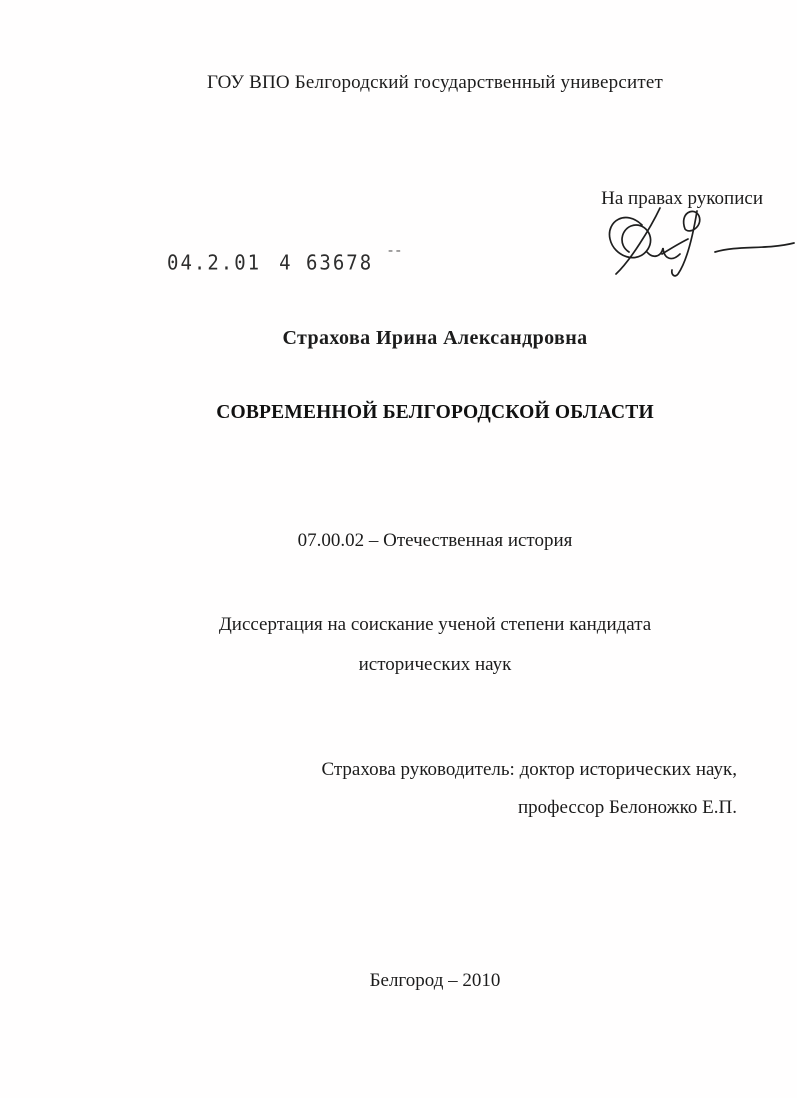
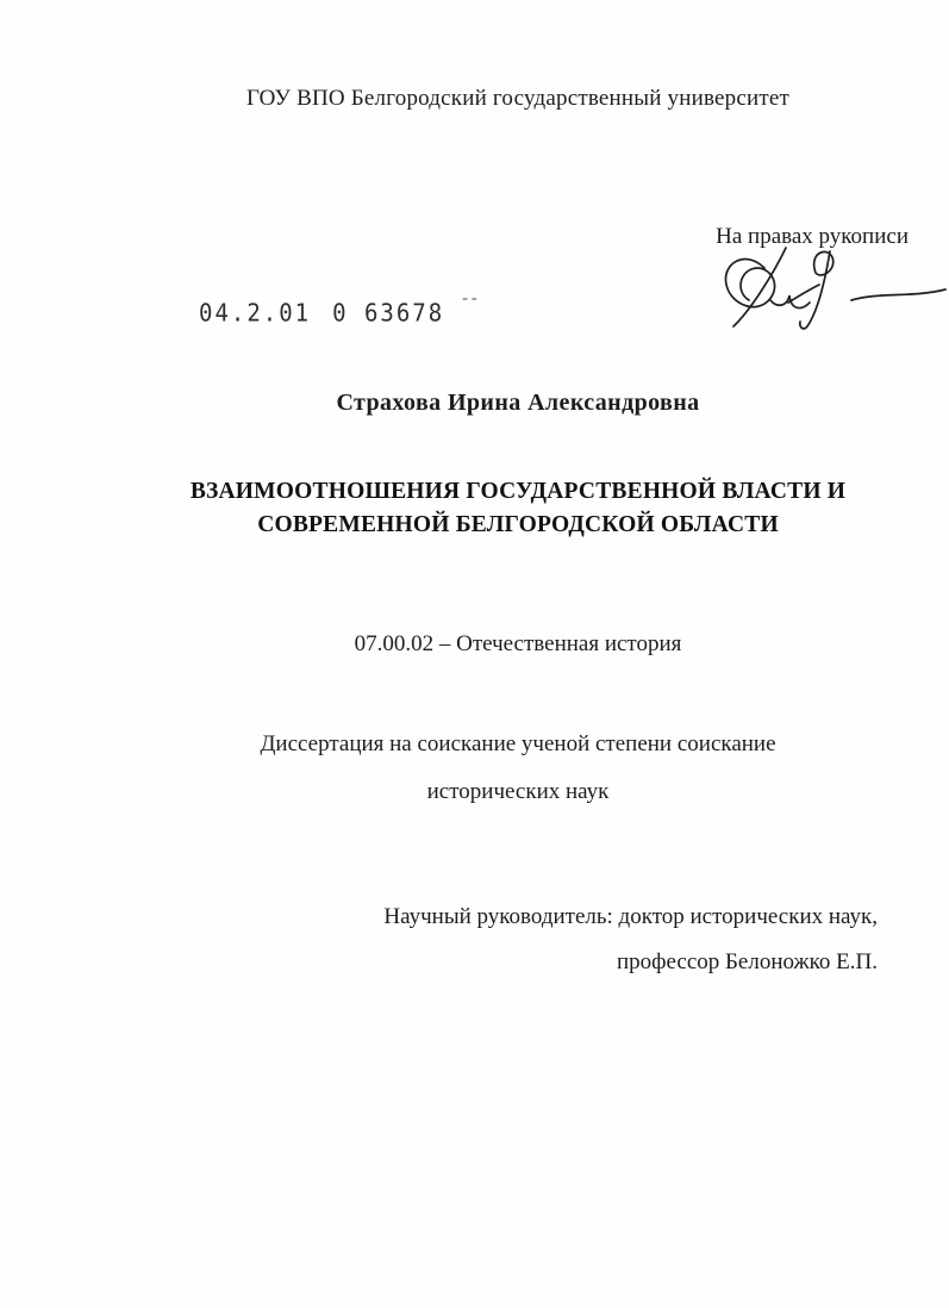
  ГОУ ВПО Белгородский государственный университет
  На правах рукописи
- 04.2.01 4 63678 ¯¯
+ 04.2.01 0 63678 ¯¯
  Страхова Ирина Александровна
+ ВЗАИМООТНОШЕНИЯ ГОСУДАРСТВЕННОЙ ВЛАСТИ И
  СОВРЕМЕННОЙ БЕЛГОРОДСКОЙ ОБЛАСТИ
  07.00.02 – Отечественная история
- Диссертация на соискание ученой степени кандидата
+ Диссертация на соискание ученой степени соискание
  исторических наук
- Страхова руководитель: доктор исторических наук,
+ Научный руководитель: доктор исторических наук,
  профессор Белоножко Е.П.
- Белгород – 2010
